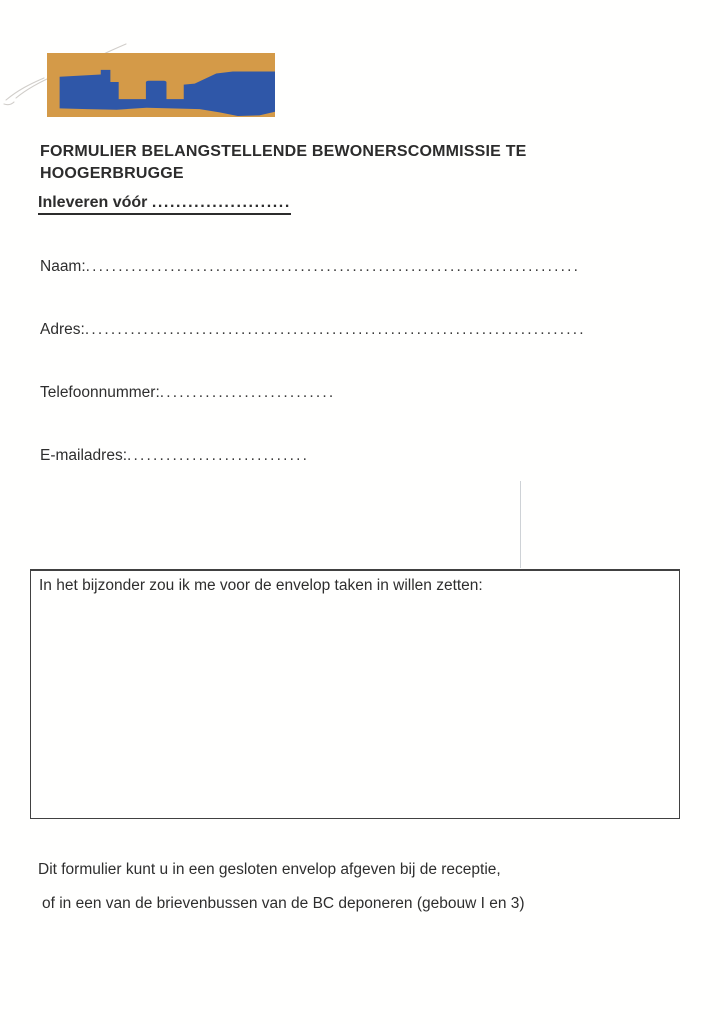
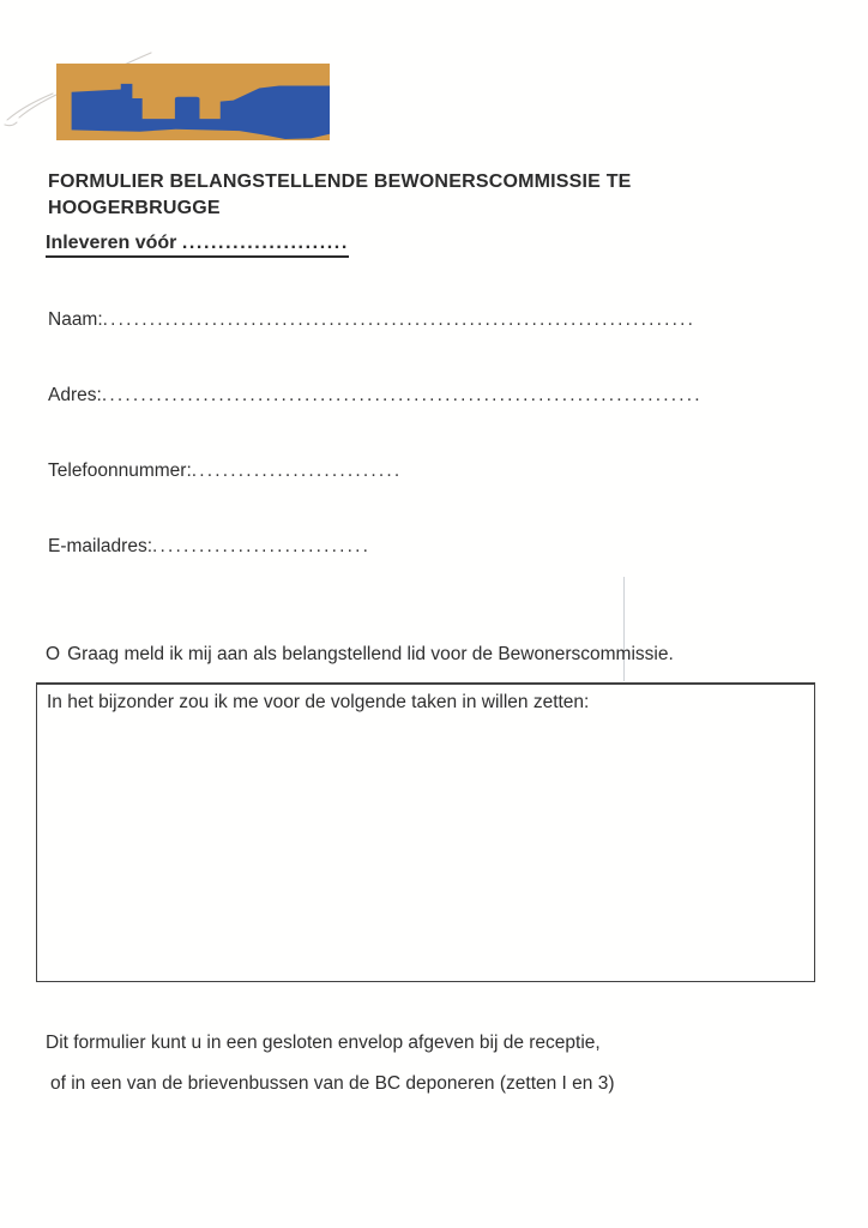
  FORMULIER BELANGSTELLENDE BEWONERSCOMMISSIE TE
  HOOGERBRUGGE
  Inleveren vóór .......................
  Naam:............................................................................
  Adres:.............................................................................
  Telefoonnummer:...........................
  E-mailadres:............................
+ O Graag meld ik mij aan als belangstellend lid voor de Bewonerscommissie.
- In het bijzonder zou ik me voor de envelop taken in willen zetten:
+ In het bijzonder zou ik me voor de volgende taken in willen zetten:
  Dit formulier kunt u in een gesloten envelop afgeven bij de receptie,
- of in een van de brievenbussen van de BC deponeren (gebouw I en 3)
+ of in een van de brievenbussen van de BC deponeren (zetten I en 3)
